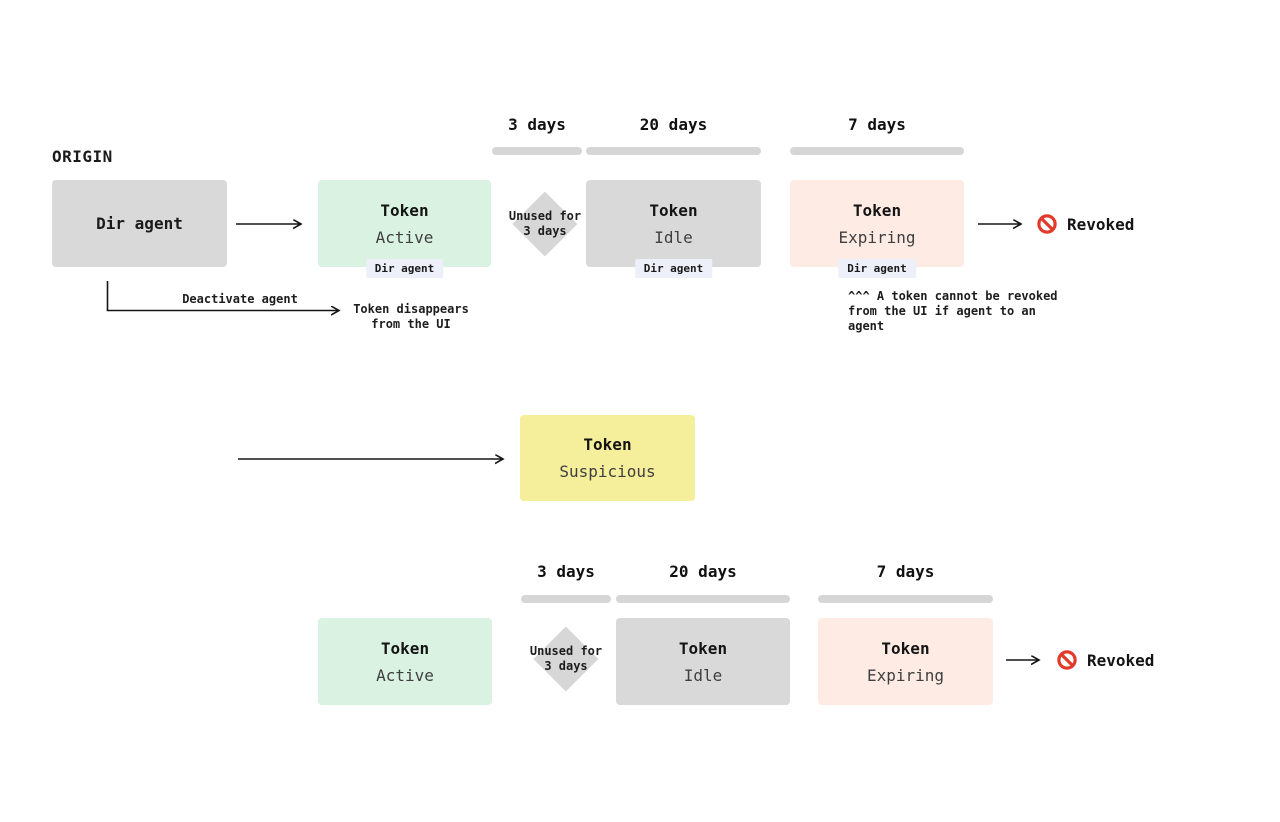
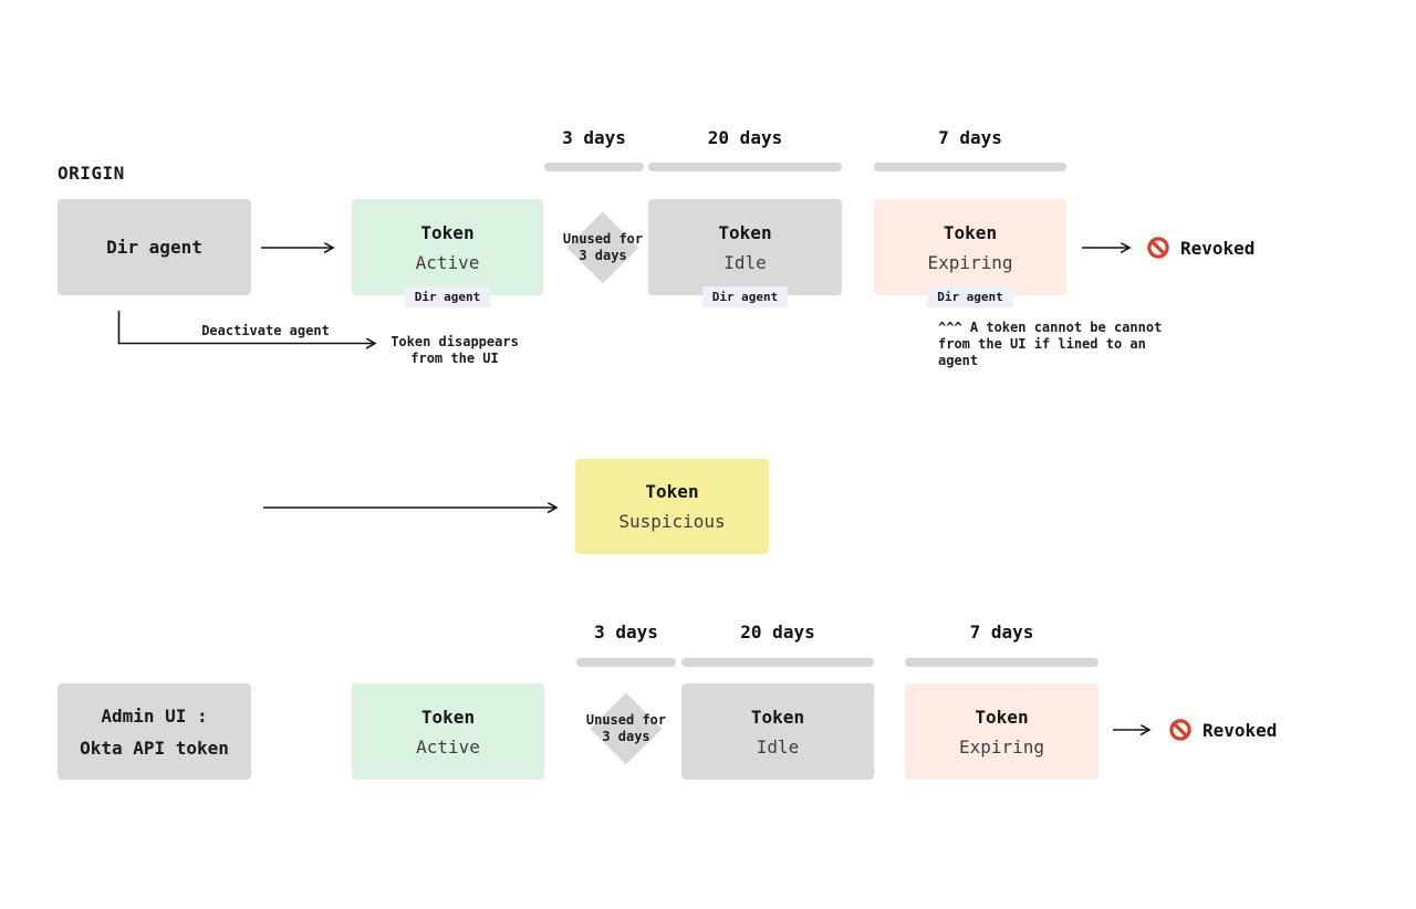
  ORIGIN
  3 days
  20 days
  7 days
  Dir agent
  Token
  Active
  Dir agent
  Unused for
  3 days
  Token
  Idle
  Dir agent
  Token
  Expiring
  Dir agent
  Revoked
  Deactivate agent
  Token disappears
  from the UI
- ^^^ A token cannot be revoked
+ ^^^ A token cannot be cannot
- from the UI if agent to an
+ from the UI if lined to an
  agent
  Token
  Suspicious
  3 days
  20 days
  7 days
+ Admin UI :
+ Okta API token
  Token
  Active
  Unused for
  3 days
  Token
  Idle
  Token
  Expiring
  Revoked
